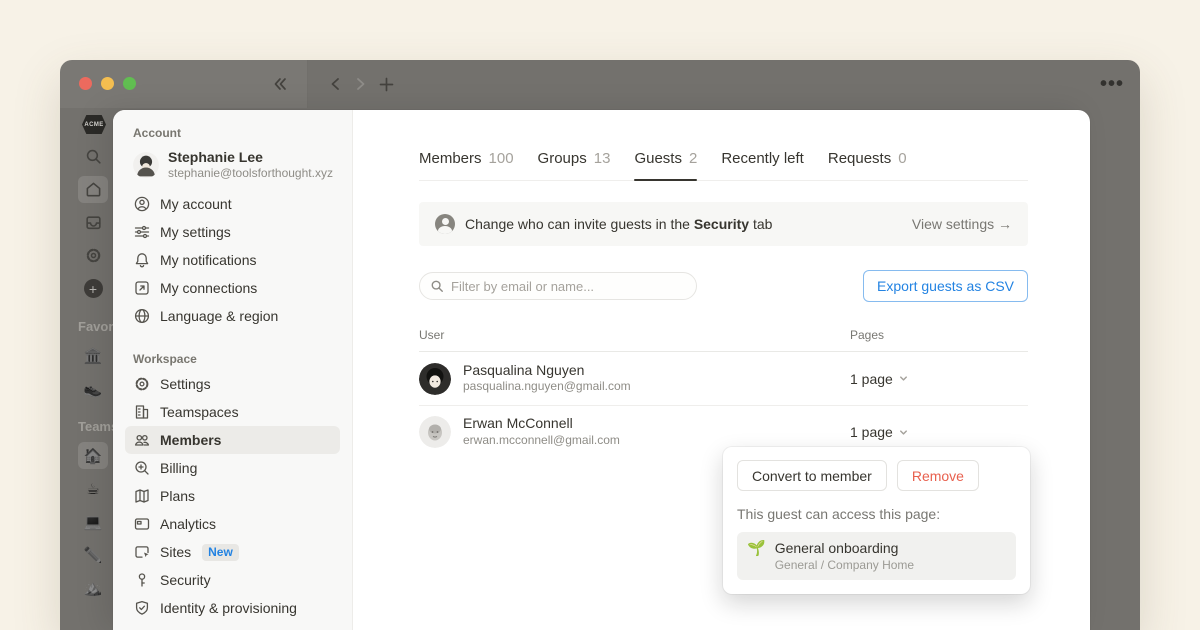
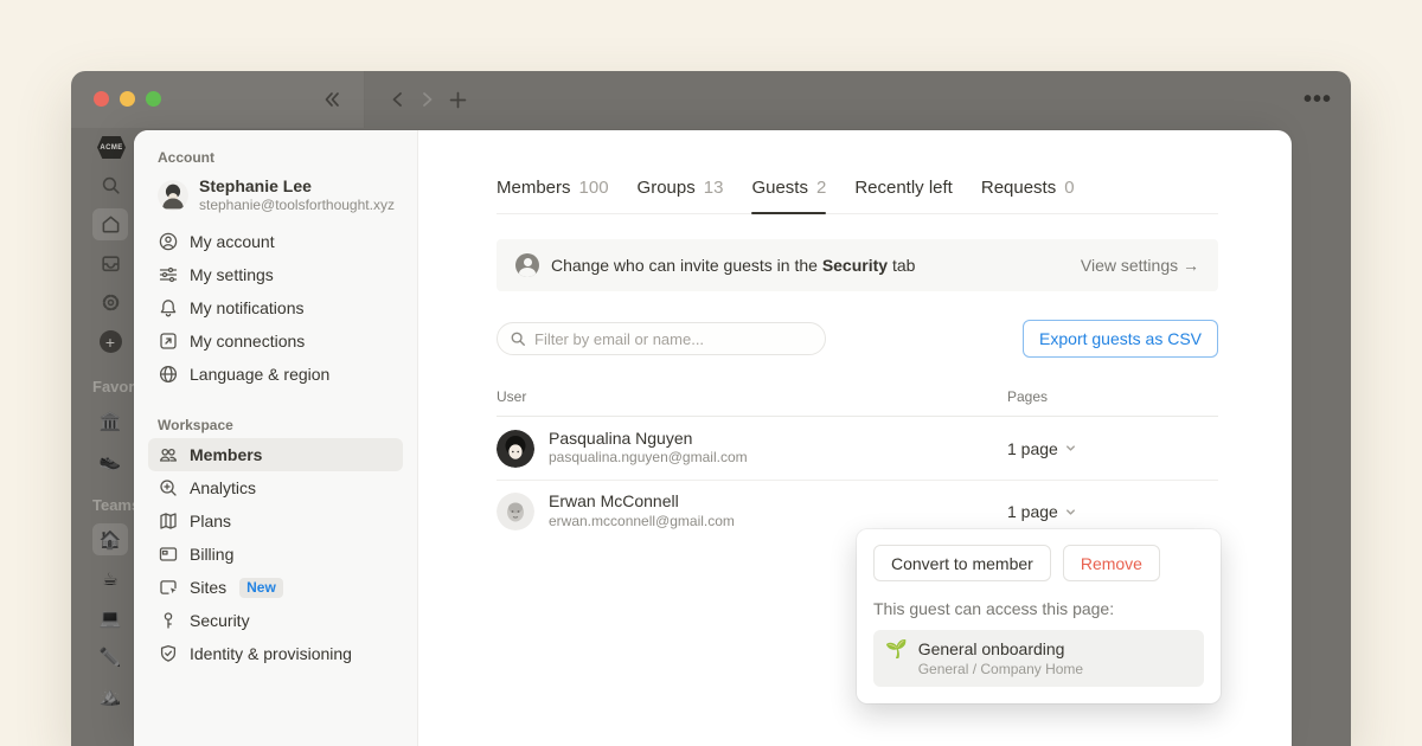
  •••
  +
  🏛️
  👟
  🏠
  ☕
  💻
  ✏️
  🏔️
  Account
  Stephanie Lee
  stephanie@toolsforthought.xyz
  My account
  My settings
  My notifications
  My connections
  Language & region
  Workspace
- Settings
- Teamspaces
  Members
- Billing
+ Analytics
  Plans
- Analytics
+ Billing
  Sites
  New
  Security
  Identity & provisioning
  Members
  100
  Groups
  13
  Guests
  2
  Recently left
  Requests
  0
  Change who can invite guests in the Security tab
  View settings →
  Filter by email or name...
  Export guests as CSV
  User
  Pages
  Pasqualina Nguyen
  pasqualina.nguyen@gmail.com
  1 page
  Erwan McConnell
  erwan.mcconnell@gmail.com
  1 page
  Convert to member
  Remove
  This guest can access this page:
  🌱
  General onboarding
  General / Company Home
